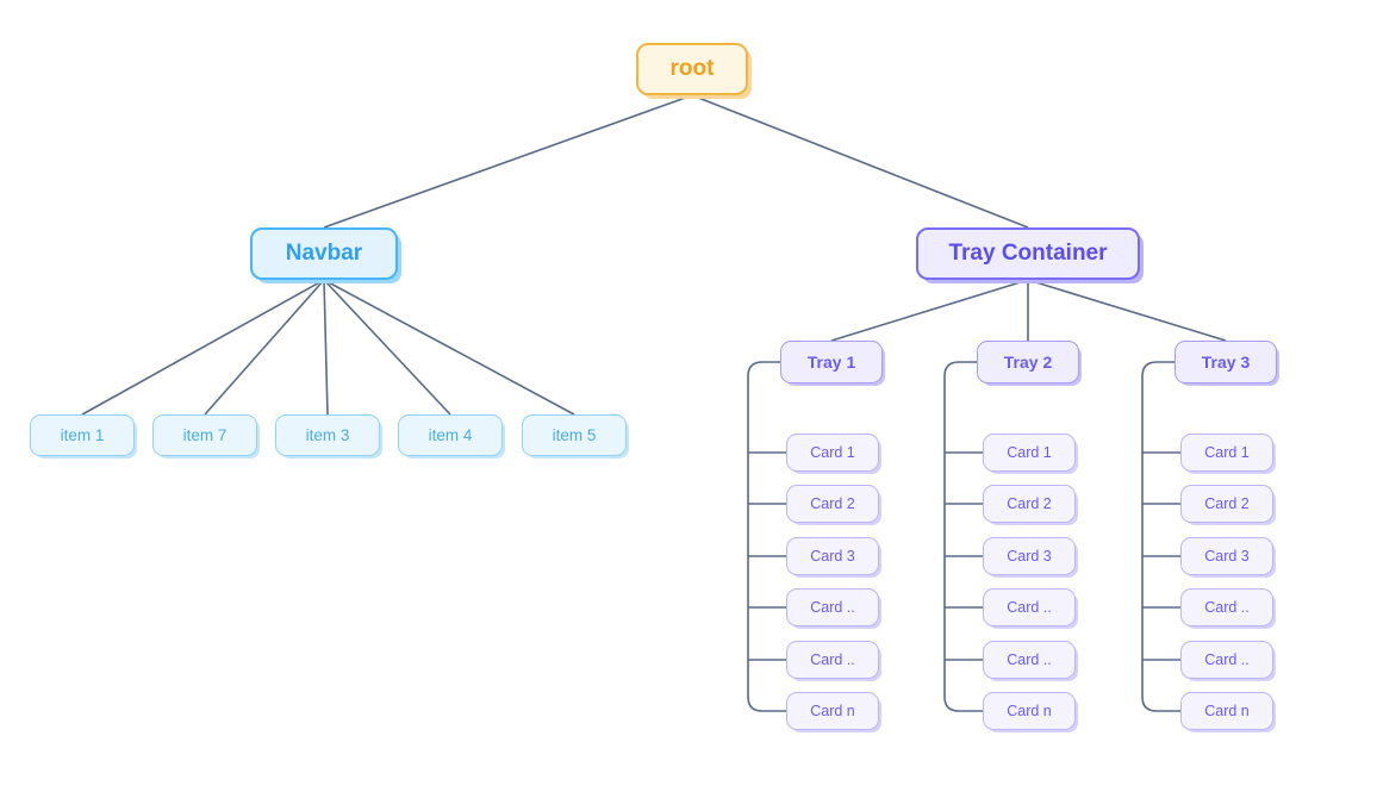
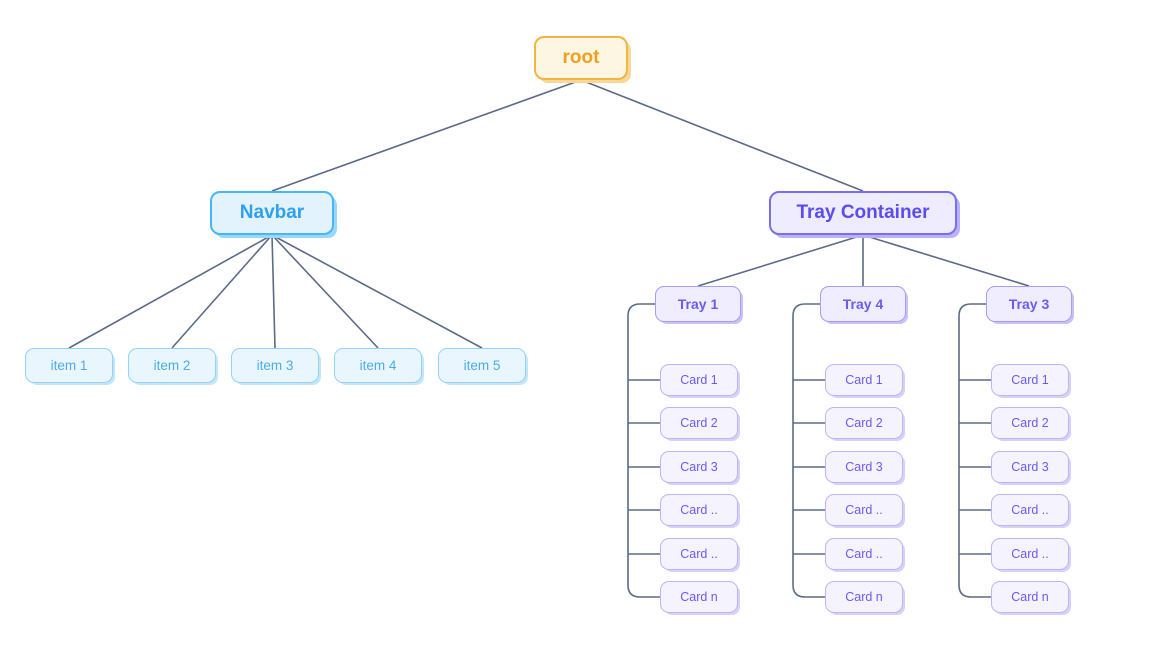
  root
  Navbar
  Tray Container
  item 1
- item 7
+ item 2
  item 3
  item 4
  item 5
  Tray 1
  Card 1
  Card 2
  Card 3
  Card ..
  Card ..
  Card n
- Tray 2
+ Tray 4
  Card 1
  Card 2
  Card 3
  Card ..
  Card ..
  Card n
  Tray 3
  Card 1
  Card 2
  Card 3
  Card ..
  Card ..
  Card n
